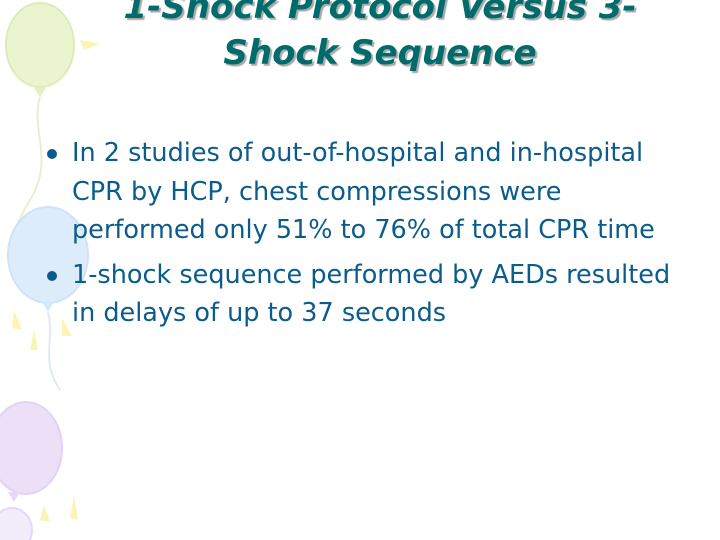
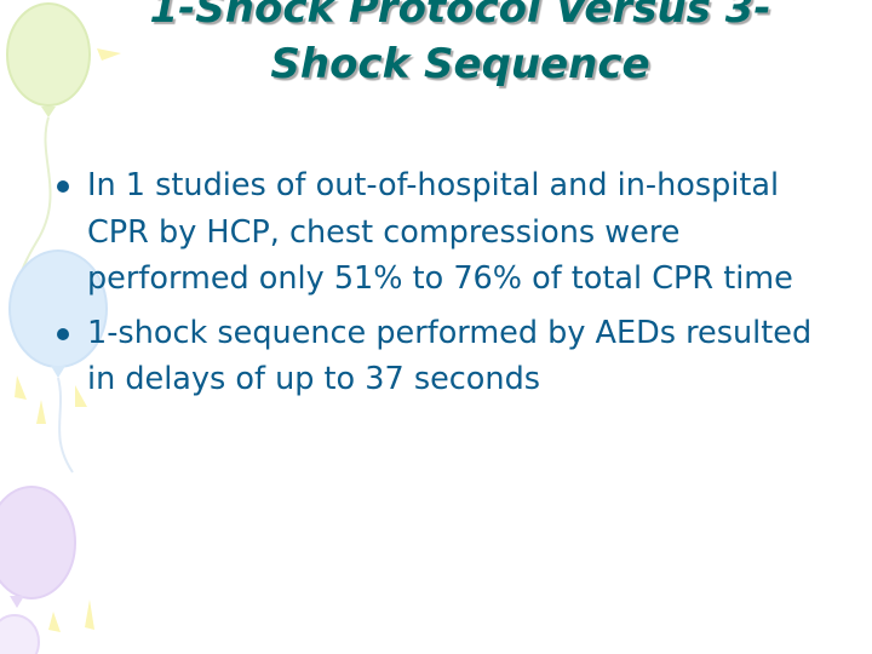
  1-Shock Protocol Versus 3-
  Shock Sequence
- In 2 studies of out-of-hospital and in-hospital CPR by HCP, chest compressions were performed only 51% to 76% of total CPR time
+ In 1 studies of out-of-hospital and in-hospital CPR by HCP, chest compressions were performed only 51% to 76% of total CPR time
  1-shock sequence performed by AEDs resulted in delays of up to 37 seconds
